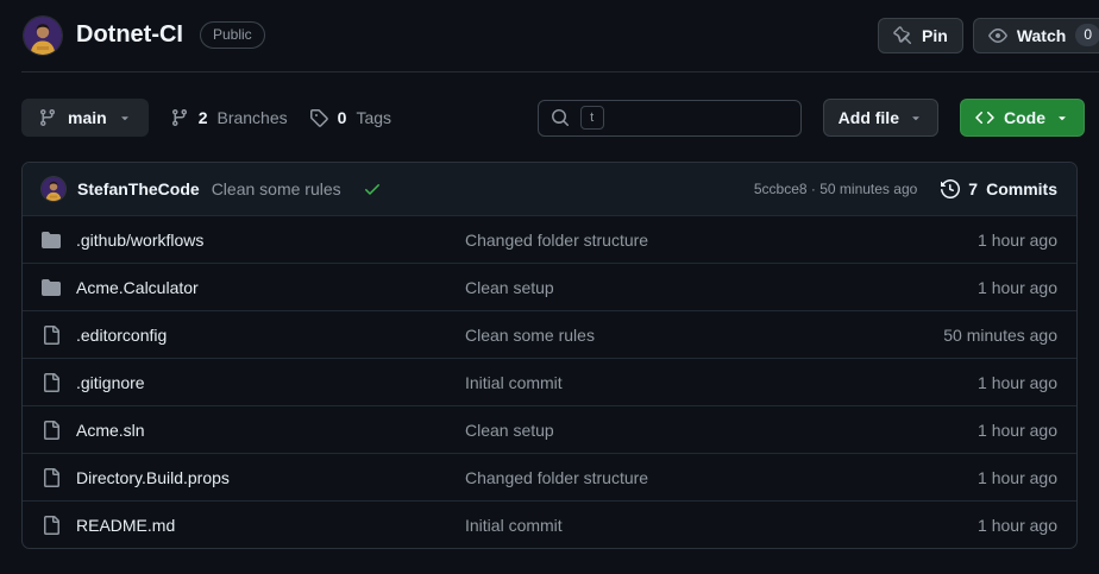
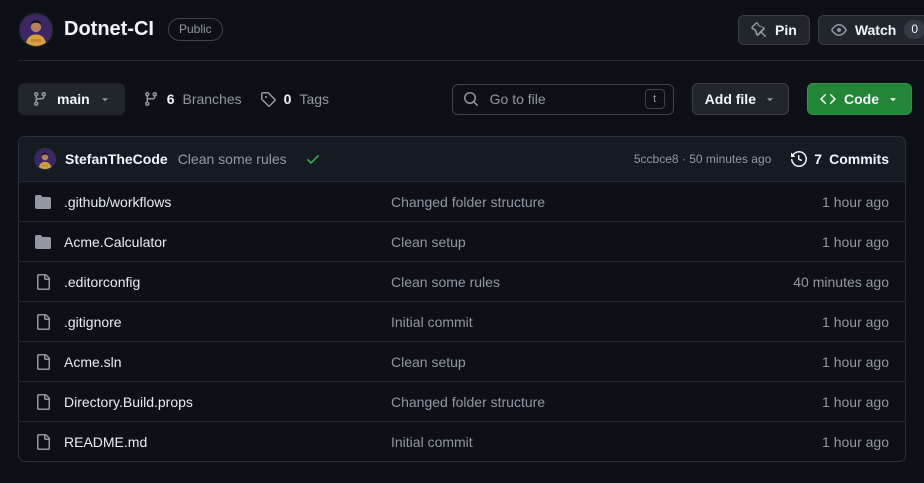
  Dotnet-CI
  Public
  Pin
  Watch
  0
  main
- 2
+ 6
  Branches
  0
  Tags
+ Go to file
  t
  Add file
  Code
  StefanTheCode
  Clean some rules
  5ccbce8 · 50 minutes ago
  7
  Commits
  .github/workflows
  Changed folder structure
  1 hour ago
  Acme.Calculator
  Clean setup
  1 hour ago
  .editorconfig
  Clean some rules
- 50 minutes ago
+ 40 minutes ago
  .gitignore
  Initial commit
  1 hour ago
  Acme.sln
  Clean setup
  1 hour ago
  Directory.Build.props
  Changed folder structure
  1 hour ago
  README.md
  Initial commit
  1 hour ago
